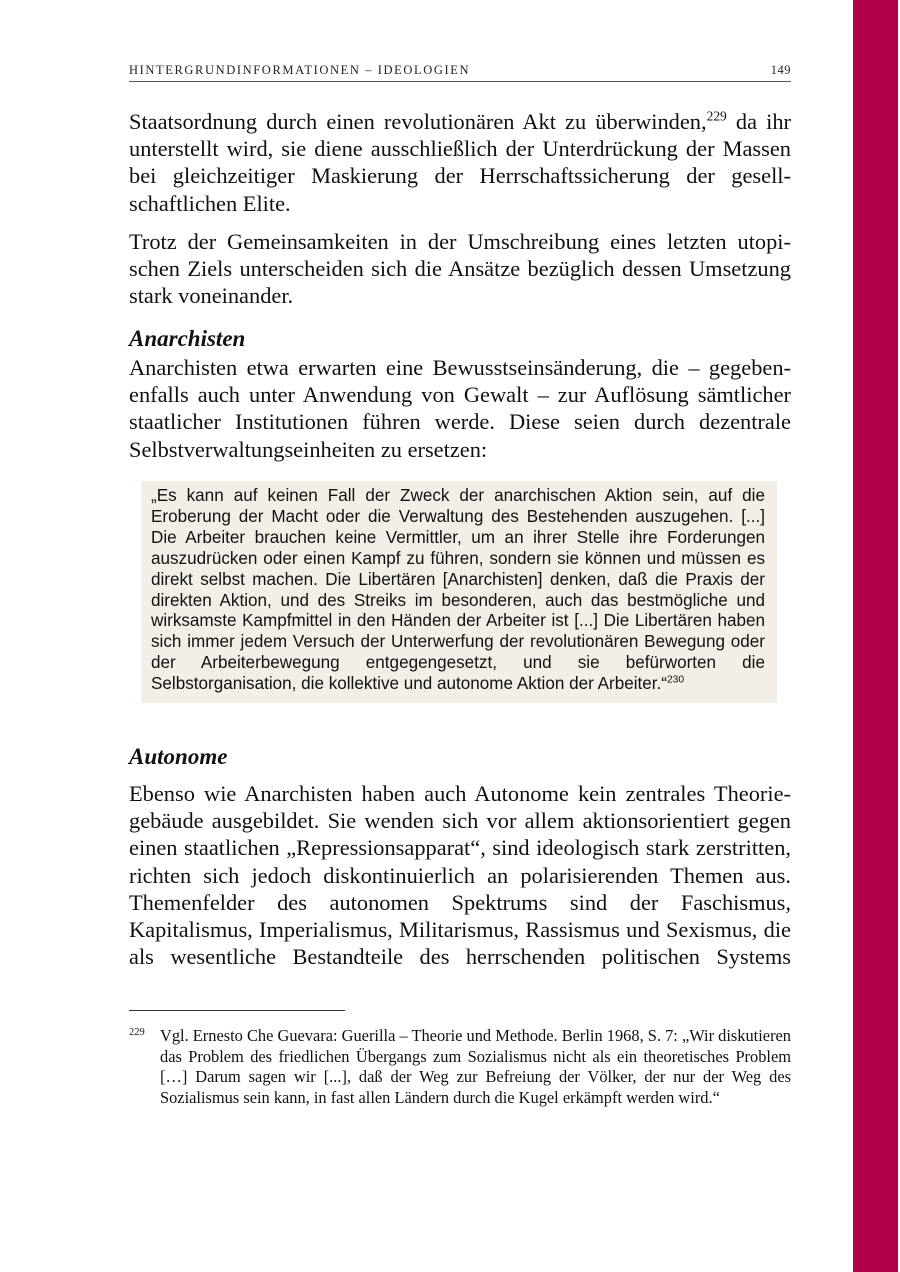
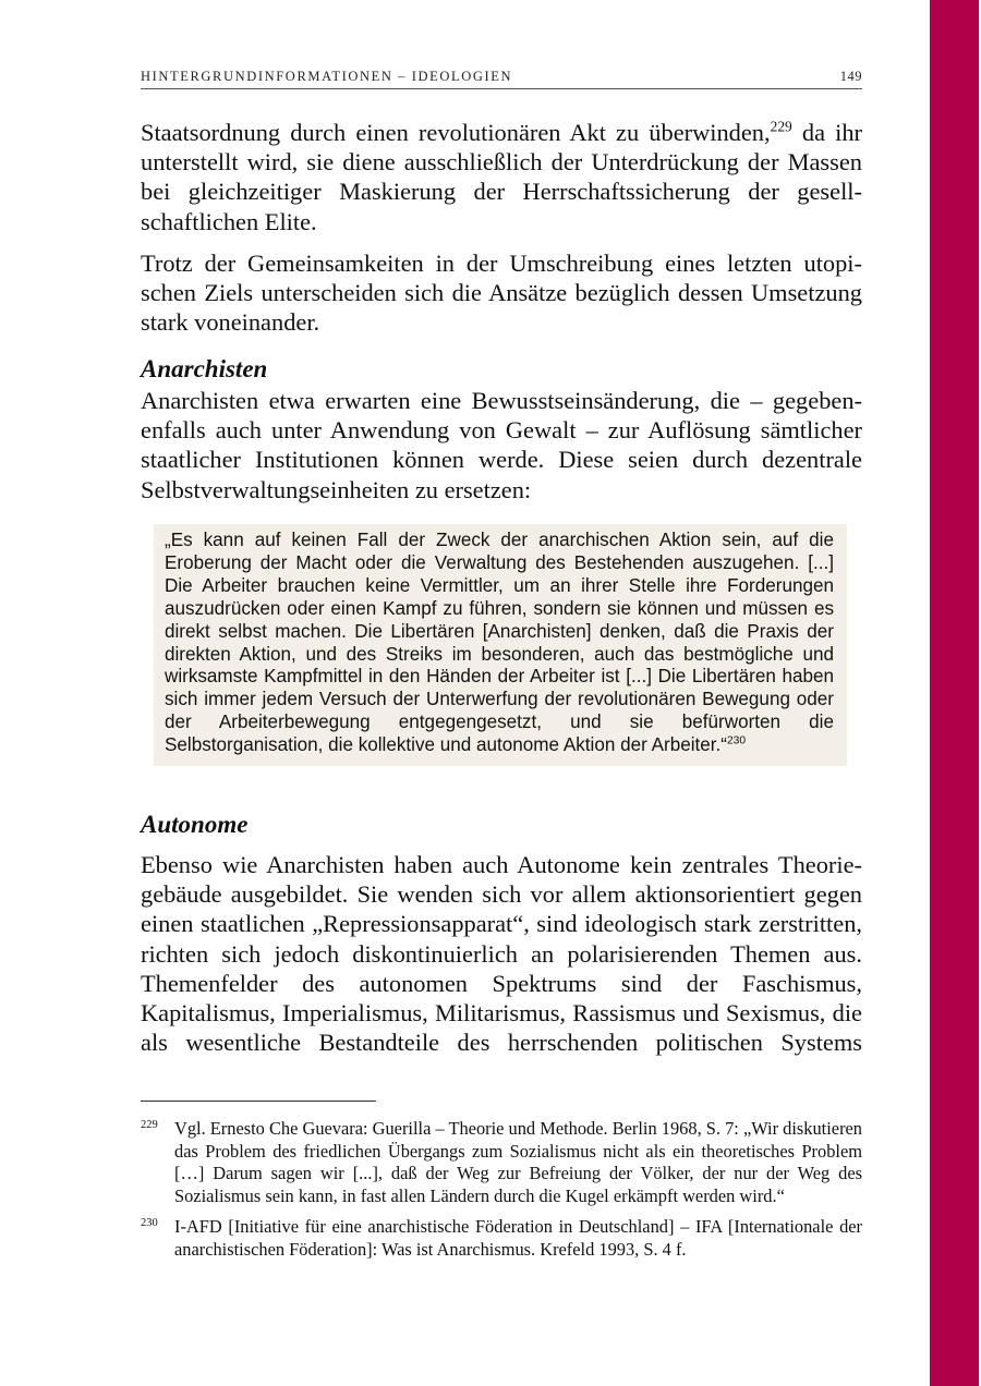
  HINTERGRUNDINFORMATIONEN – IDEOLOGIEN
  149
  Staatsordnung durch einen revolutionären Akt zu überwinden,229 da ihr unterstellt wird, sie diene ausschließlich der Unterdrückung der Massen bei gleichzeitiger Maskierung der Herrschaftssicherung der gesell­chaftlichen Elite.
  Trotz der Gemeinsamkeiten in der Umschreibung eines letzten utopi­schen Ziels unterscheiden sich die Ansätze bezüglich dessen Umsetzung stark voneinander.
  Anarchisten
- Anarchisten etwa erwarten eine Bewusstseinsänderung, die – gegeben­enfalls auch unter Anwendung von Gewalt – zur Auflösung sämtlicher staatlicher Institutionen führen werde. Diese seien durch dezentrale Selbstverwaltungseinheiten zu ersetzen:
+ Anarchisten etwa erwarten eine Bewusstseinsänderung, die – gegeben­enfalls auch unter Anwendung von Gewalt – zur Auflösung sämtlicher staatlicher Institutionen können werde. Diese seien durch dezentrale Selbstverwaltungseinheiten zu ersetzen:
  „Es kann auf keinen Fall der Zweck der anarchischen Aktion sein, auf die Eroberung der Macht oder die Verwaltung des Bestehenden auszugehen. [...] Die Arbeiter brauchen keine Vermittler, um an ihrer Stelle ihre Forde­rungen auszudrücken oder einen Kampf zu führen, sondern sie können und müssen es direkt selbst machen. Die Libertären [Anarchisten] denken, daß die Praxis der direkten Aktion, und des Streiks im besonderen, auch das bestmögliche und wirksamste Kampfmittel in den Händen der Arbeiter ist [...] Die Libertären haben sich immer jedem Versuch der Unterwerfung der revolutionären Bewegung oder der Arbeiterbewegung entgegengesetzt, und sie befürworten die Selbstorganisation, die kollektive und autonome Aktion der Arbeiter.“230
  Autonome
  Ebenso wie Anarchisten haben auch Autonome kein zentrales Theorie­gebäude ausgebildet. Sie wenden sich vor allem aktionsorientiert gegen einen staatlichen „Repressionsapparat“, sind ideologisch stark zer­stritten, richten sich jedoch diskontinuierlich an polarisierenden Themen aus. Themenfelder des autonomen Spektrums sind der Faschismus, Kapitalismus, Imperialismus, Militarismus, Rassismus und Sexismus, die als wesentliche Bestandteile des herrschenden politischen Systems
  229
  Vgl. Ernesto Che Guevara: Guerilla – Theorie und Methode. Berlin 1968, S. 7: „Wir diskutieren das Problem des friedlichen Übergangs zum Sozialismus nicht als ein theoretisches Problem […] Darum sagen wir [...], daß der Weg zur Befreiung der Völker, der nur der Weg des Sozialismus sein kann, in fast allen Ländern durch die Kugel erkämpft werden wird.“
+ 230
+ I-AFD [Initiative für eine anarchistische Föderation in Deutschland] – IFA [Inter­nationale der anarchistischen Föderation]: Was ist Anarchismus. Krefeld 1993, S. 4 f.
